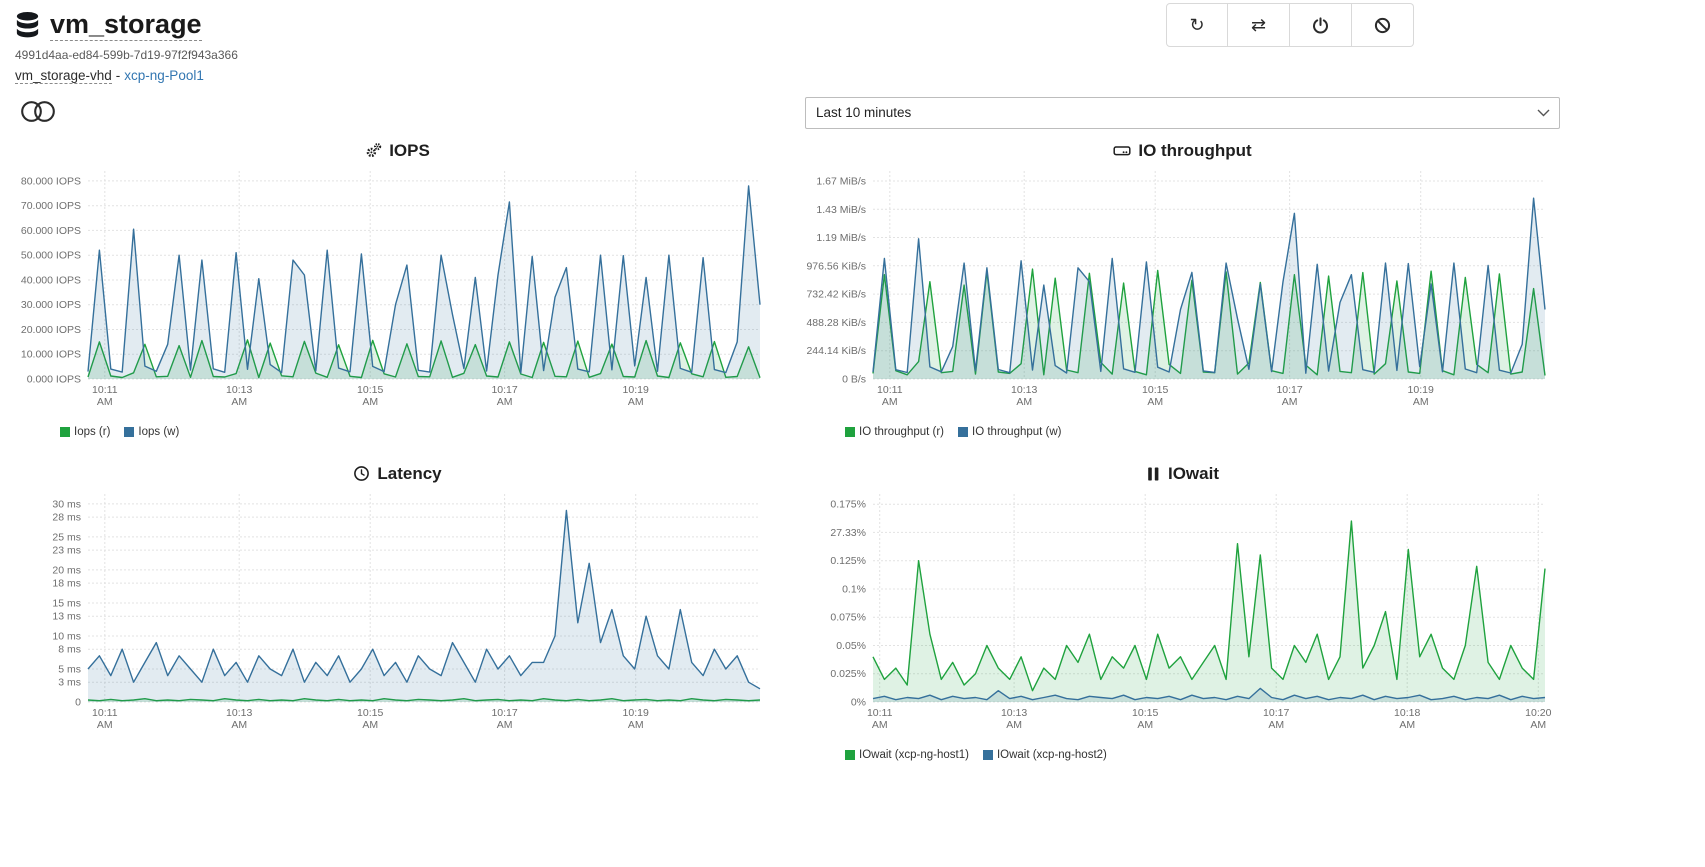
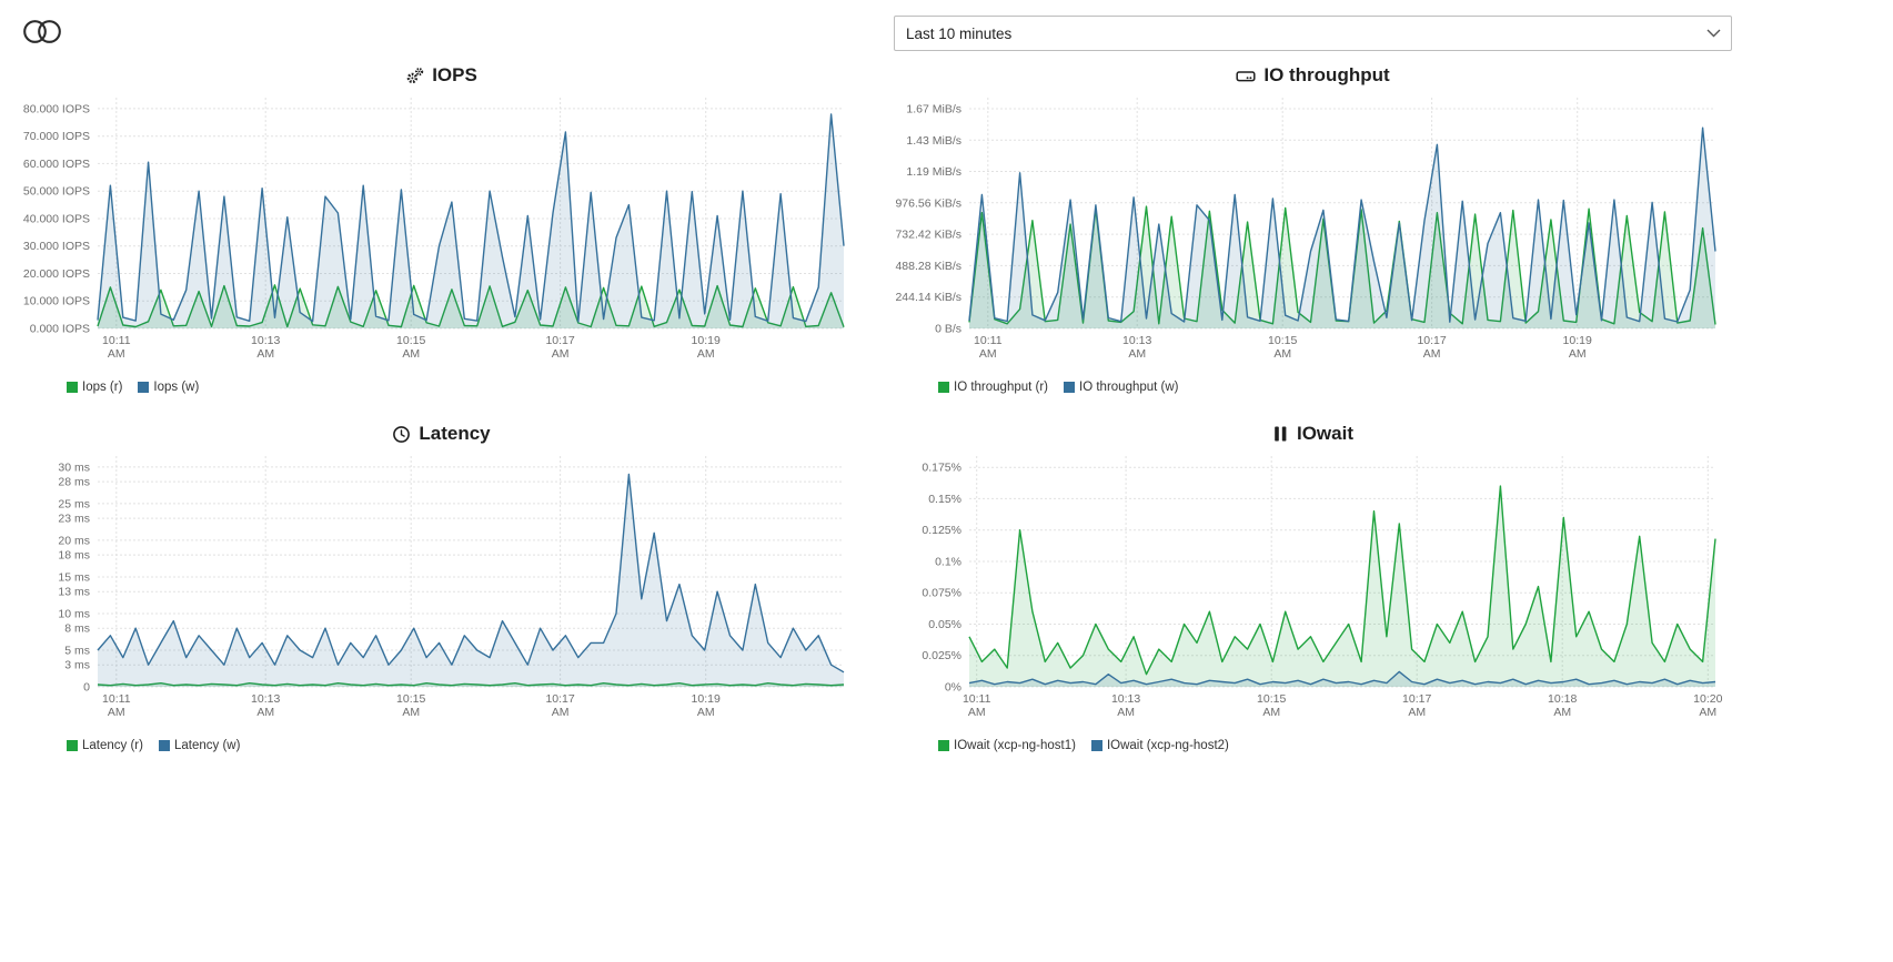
- vm_storage
- 4991d4aa-ed84-599b-7d19-97f2f943a366
- vm_storage-vhd - xcp-ng-Pool1
- ↻
- ⇄
  Last 10 minutes
  IOPS
  80.000 IOPS
  70.000 IOPS
  60.000 IOPS
  50.000 IOPS
  40.000 IOPS
  30.000 IOPS
  20.000 IOPS
  10.000 IOPS
  0.000 IOPS
  10:11
  AM
  10:13
  AM
  10:15
  AM
  10:17
  AM
  10:19
  AM
  Iops (r)
  Iops (w)
  IO throughput
  1.67 MiB/s
  1.43 MiB/s
  1.19 MiB/s
  976.56 KiB/s
  732.42 KiB/s
  488.28 KiB/s
  244.14 KiB/s
  0 B/s
  10:11
  AM
  10:13
  AM
  10:15
  AM
  10:17
  AM
  10:19
  AM
  IO throughput (r)
  IO throughput (w)
  Latency
  30 ms
  28 ms
  25 ms
  23 ms
  20 ms
  18 ms
  15 ms
  13 ms
  10 ms
  8 ms
  5 ms
  3 ms
  0
  10:11
  AM
  10:13
  AM
  10:15
  AM
  10:17
  AM
  10:19
  AM
+ Latency (r)
+ Latency (w)
  IOwait
  0.175%
- 27.33%
+ 0.15%
  0.125%
  0.1%
  0.075%
  0.05%
  0.025%
  0%
  10:11
  AM
  10:13
  AM
  10:15
  AM
  10:17
  AM
  10:18
  AM
  10:20
  AM
  IOwait (xcp-ng-host1)
  IOwait (xcp-ng-host2)
